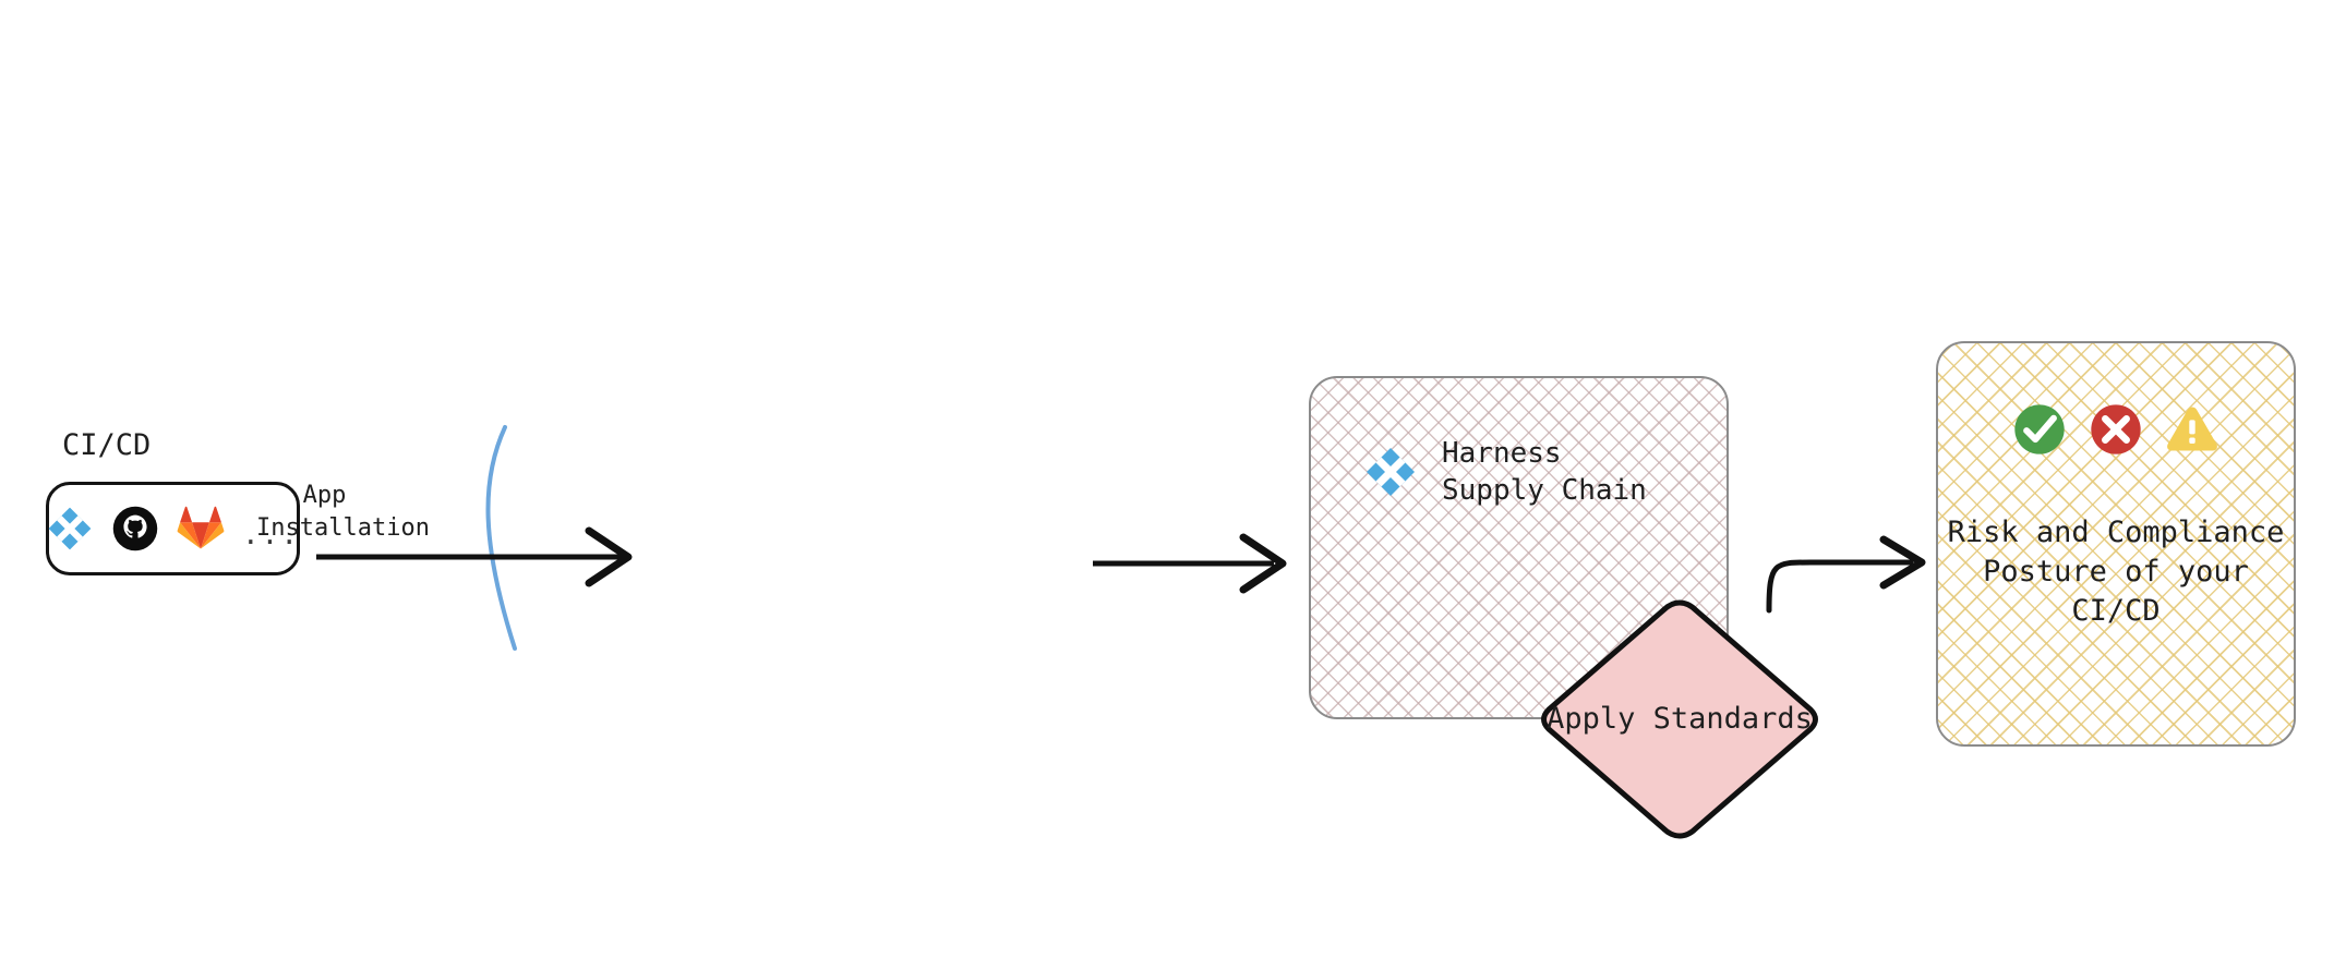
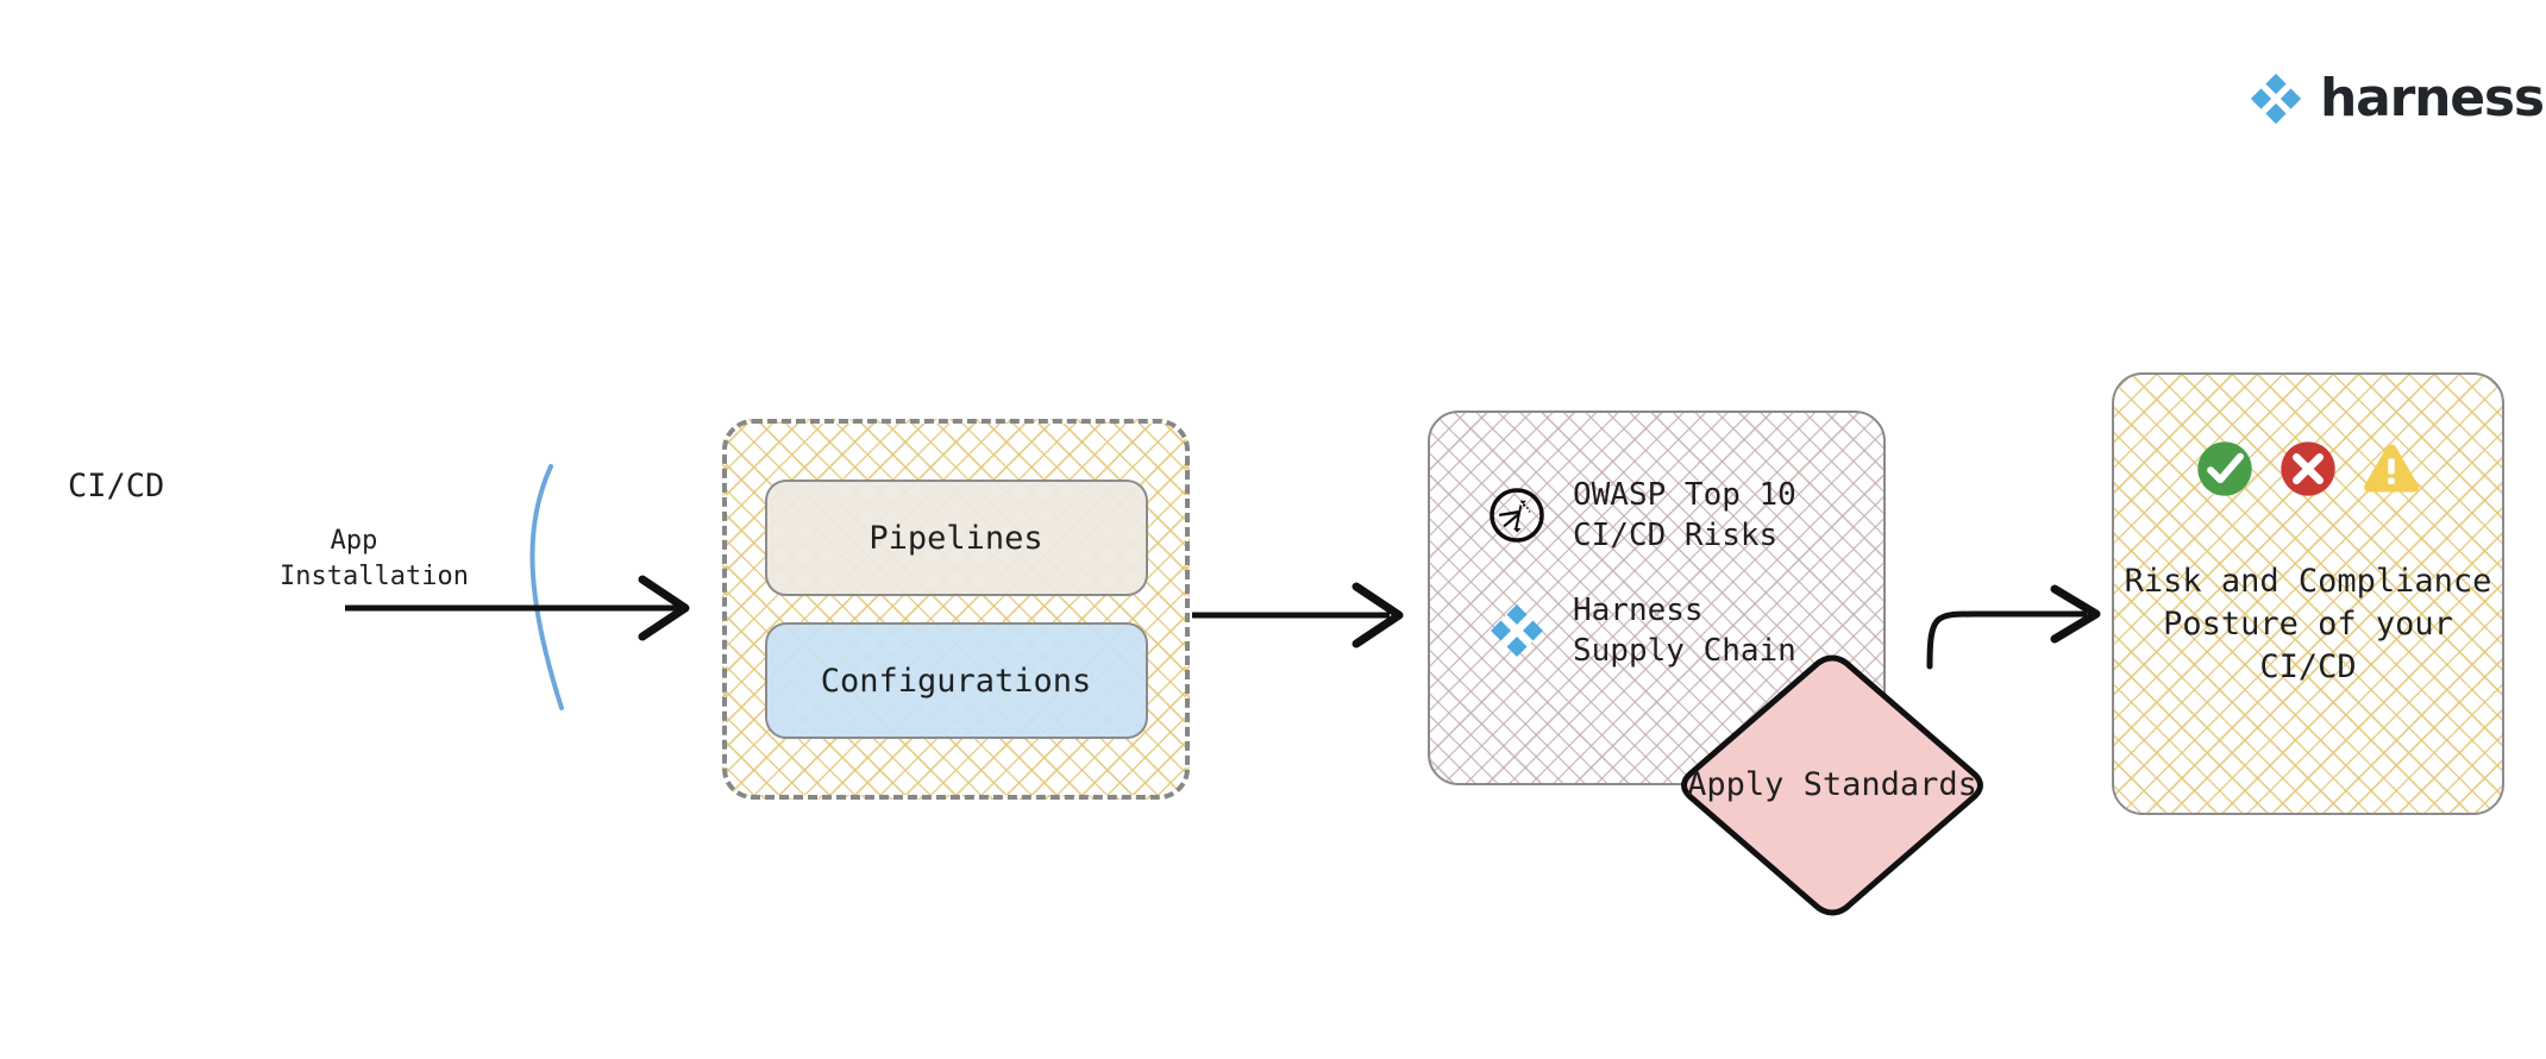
+ harness
  CI/CD
- ...
  App
  Installat
+ Pipelines
+ Configurations
+ OWASP Top 10
+ CI/CD Risks
  Harness
  Supply Chain
  Apply Standards
  Risk and Compliance
  Posture of your
  CI/CD
